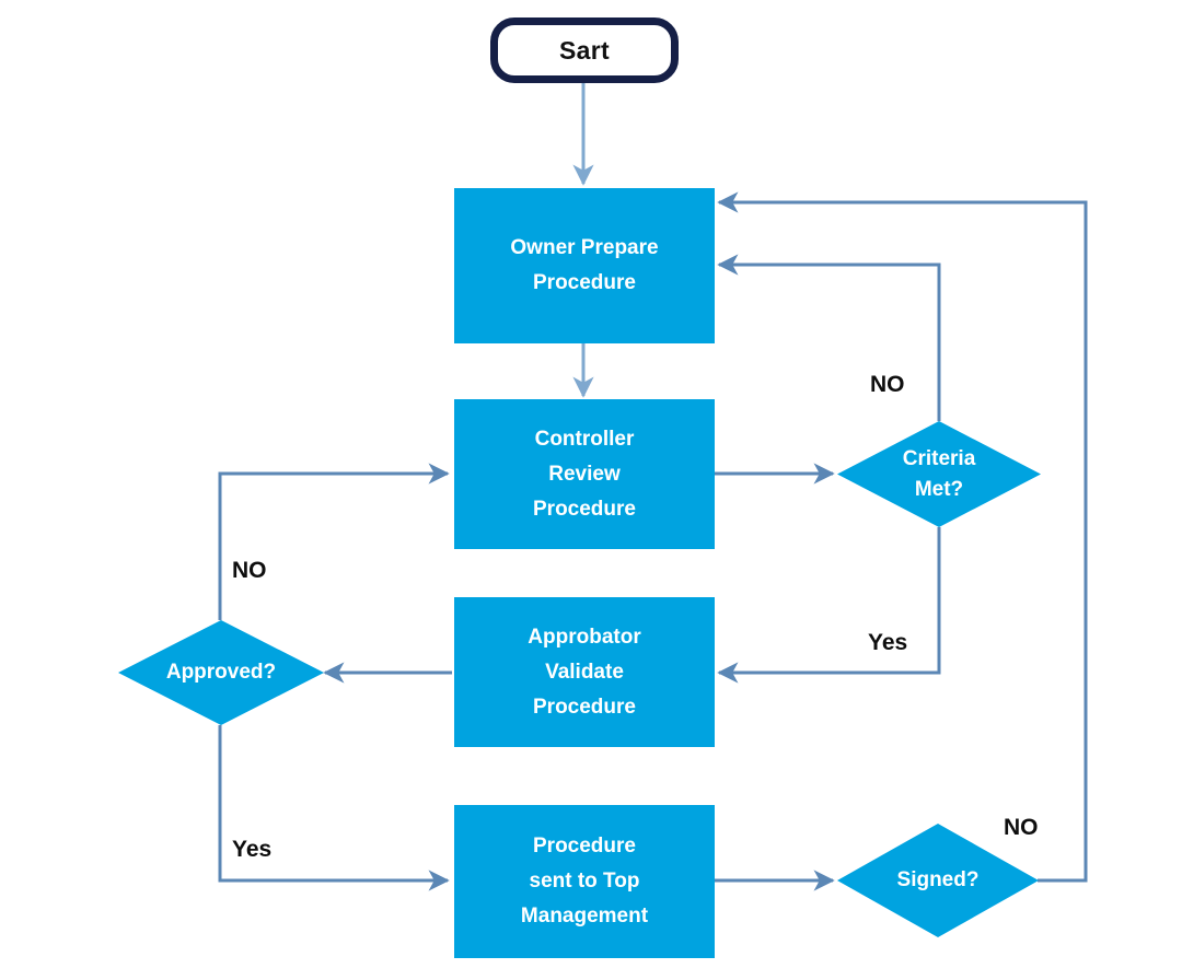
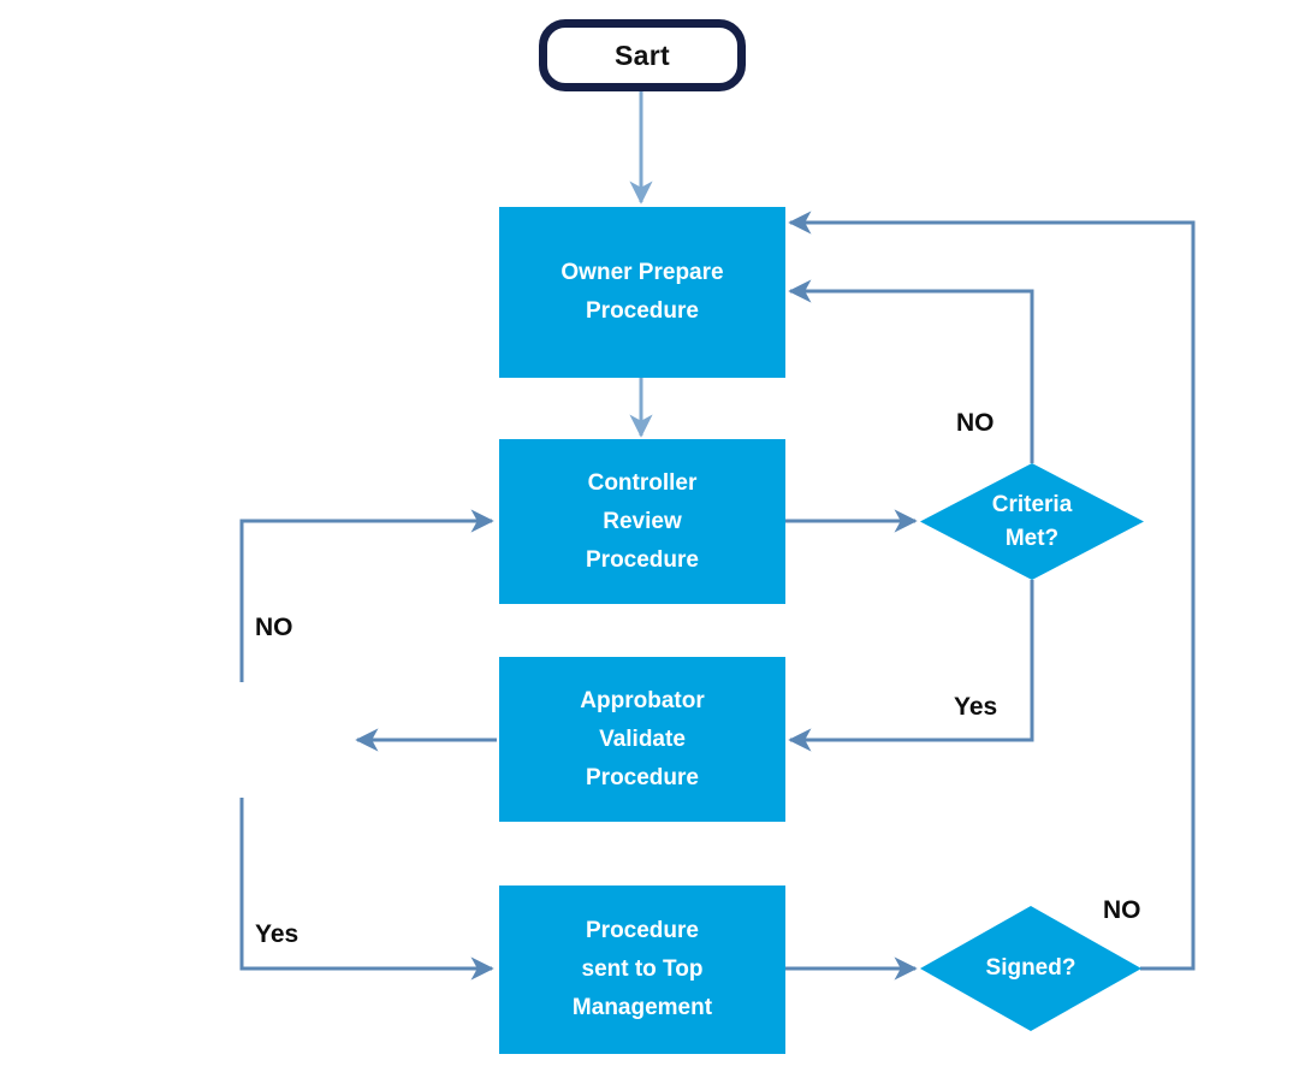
  Sart
  Owner Prepare
  Procedure
  Controller
  Review
  Procedure
  Criteria
  Met?
  Approbator
  Validate
  Procedure
- Approved?
  Procedure
  sent to Top
  Management
  Signed?
  NO
  Yes
  NO
  Yes
  NO
